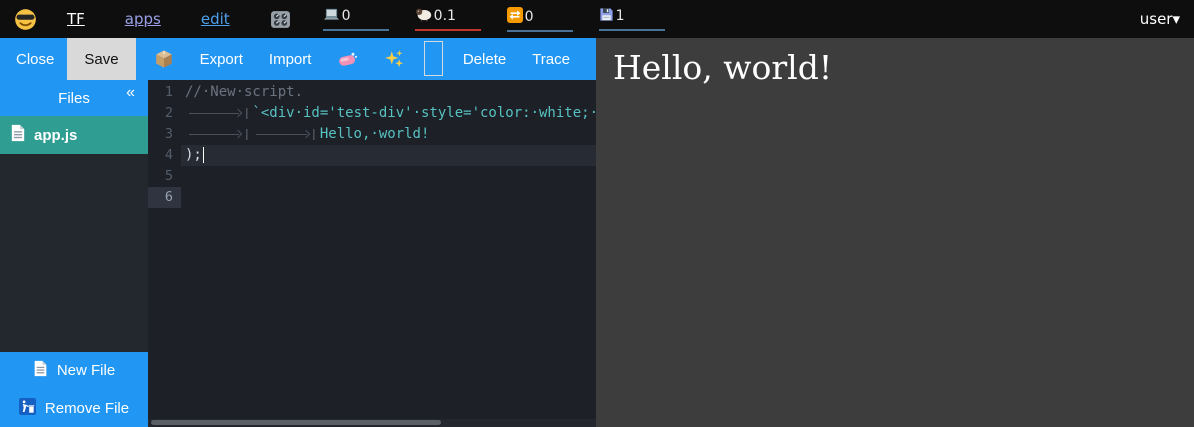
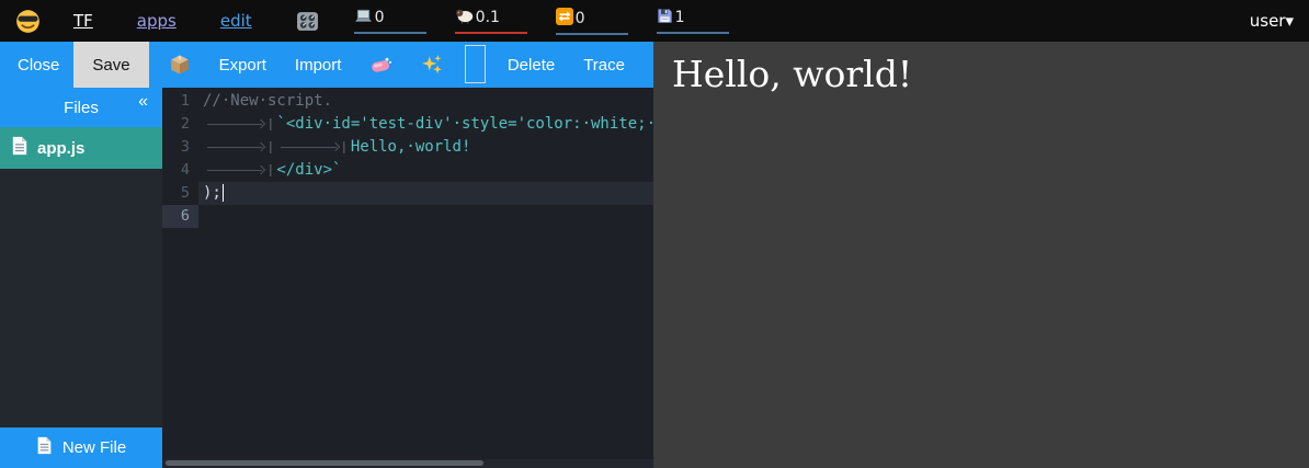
  TF
  apps
  edit
  0
  0.1
  0
  1
  user▾
  Close
  Save
  Export
  Import
  Delete
  Trace
  Files
  «
  app.js
  New File
- Remove File
  1
  2
  3
  4
  5
  6
  //·New·script.
  `<div·id='test-div'·style='color:·white;·
  Hello,·world!
+ </div>`
  );
  Hello, world!
